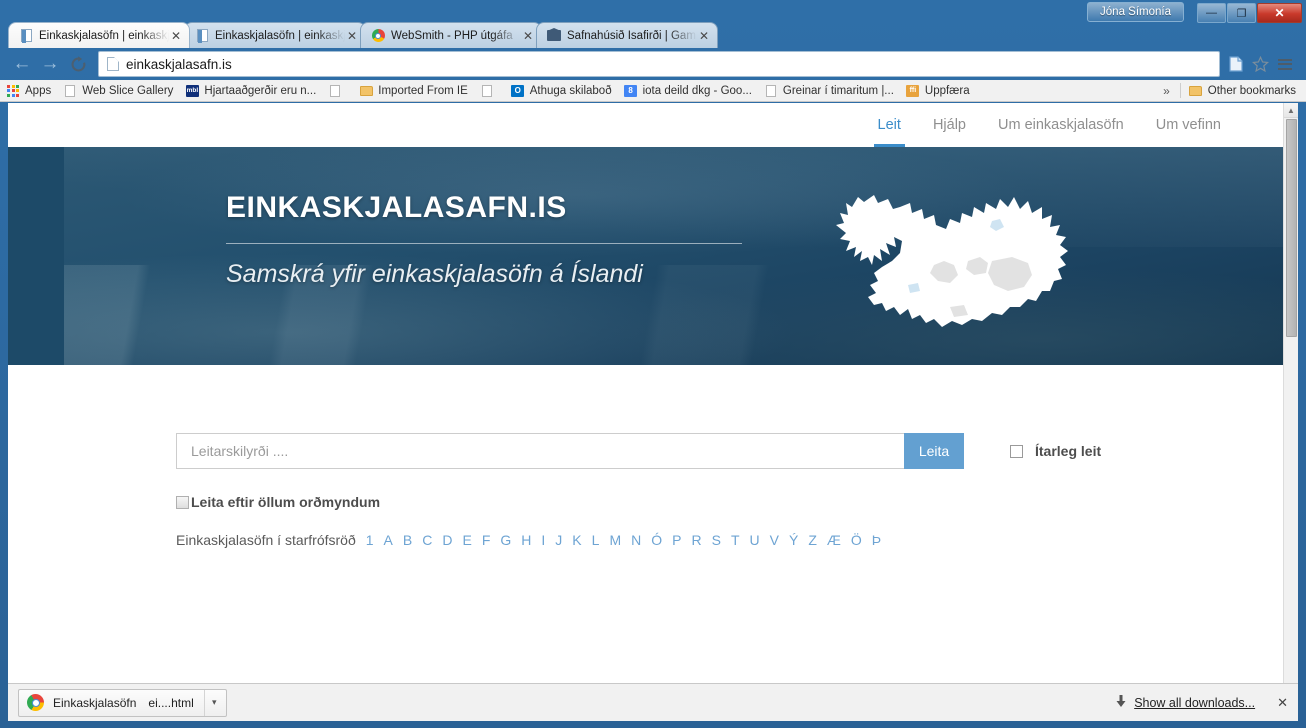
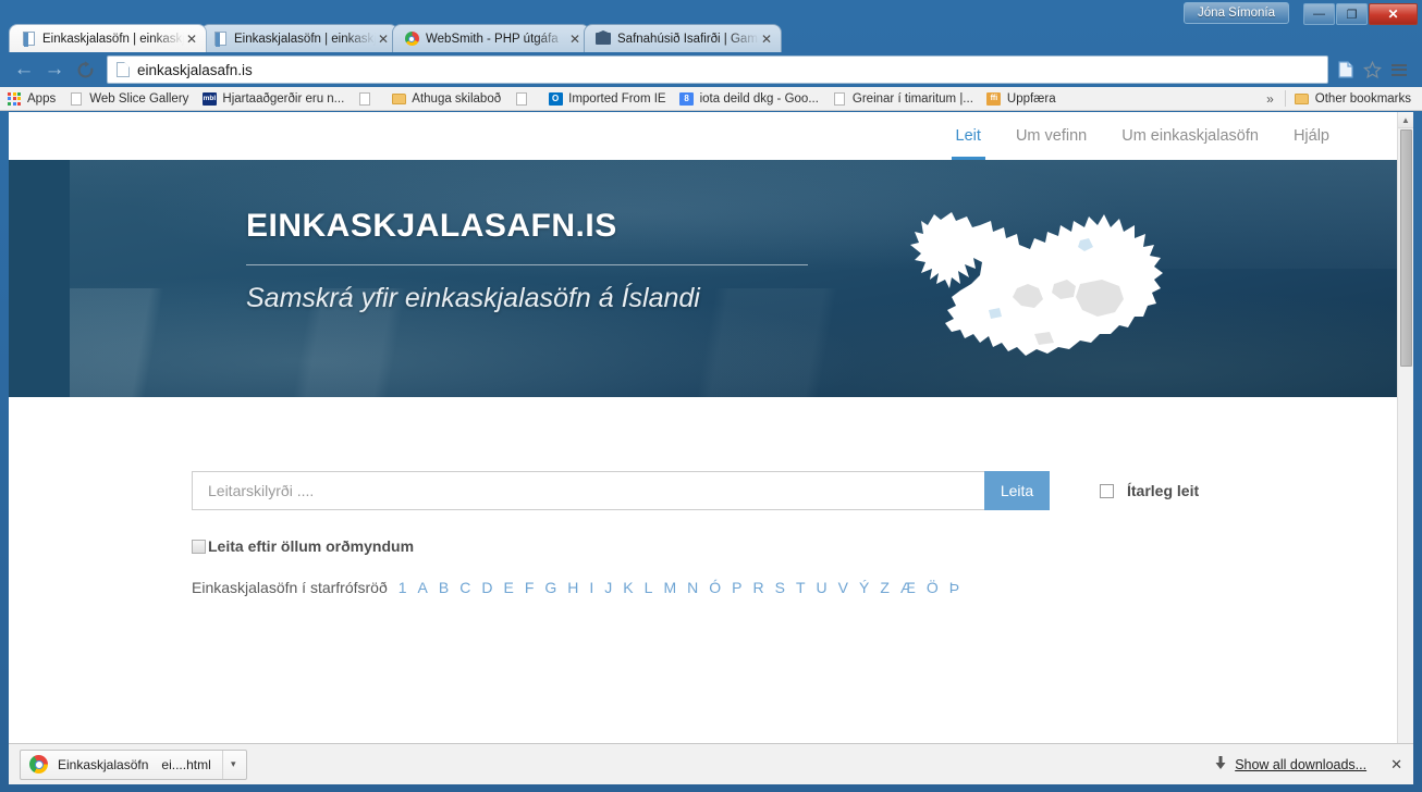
  Einkaskjalasöfn | einkaskj
  ✕
  Einkaskjalasöfn | einkaskj
  ✕
  WebSmith - PHP útgáfa
  ✕
  Safnahúsið Ísafirði | Gam
  ✕
  Jóna Símonía
  —
  ❐
  ✕
  ←
  →
  einkaskjalasafn.is
  Apps
  Web Slice Gallery
  Hjartaaðgerðir eru n...
- Imported From IE
+ Athuga skilaboð
  O
- Athuga skilaboð
+ Imported From IE
  8
  iota deild dkg - Goo...
  Greinar í timaritum |...
  Uppfæra
  »
  Other bookmarks
  Leit
- Hjálp
+ Um vefinn
  Um einkaskjalasöfn
- Um vefinn
+ Hjálp
  EINKASKJALASAFN.IS
  Samskrá yfir einkaskjalasöfn á Íslandi
  Leitarskilyrði ....
  Leita
  Ítarleg leit
  Leita eftir öllum orðmyndum
  Einkaskjalasöfn í starfrófsröð 1 A B C D E F G H I J K L M N Ó P R S T U V Ý Z Æ Ö Þ
  ▲
  Einkaskjalasöfn
  ei....html
  ▾
  Show all downloads...
  ✕
